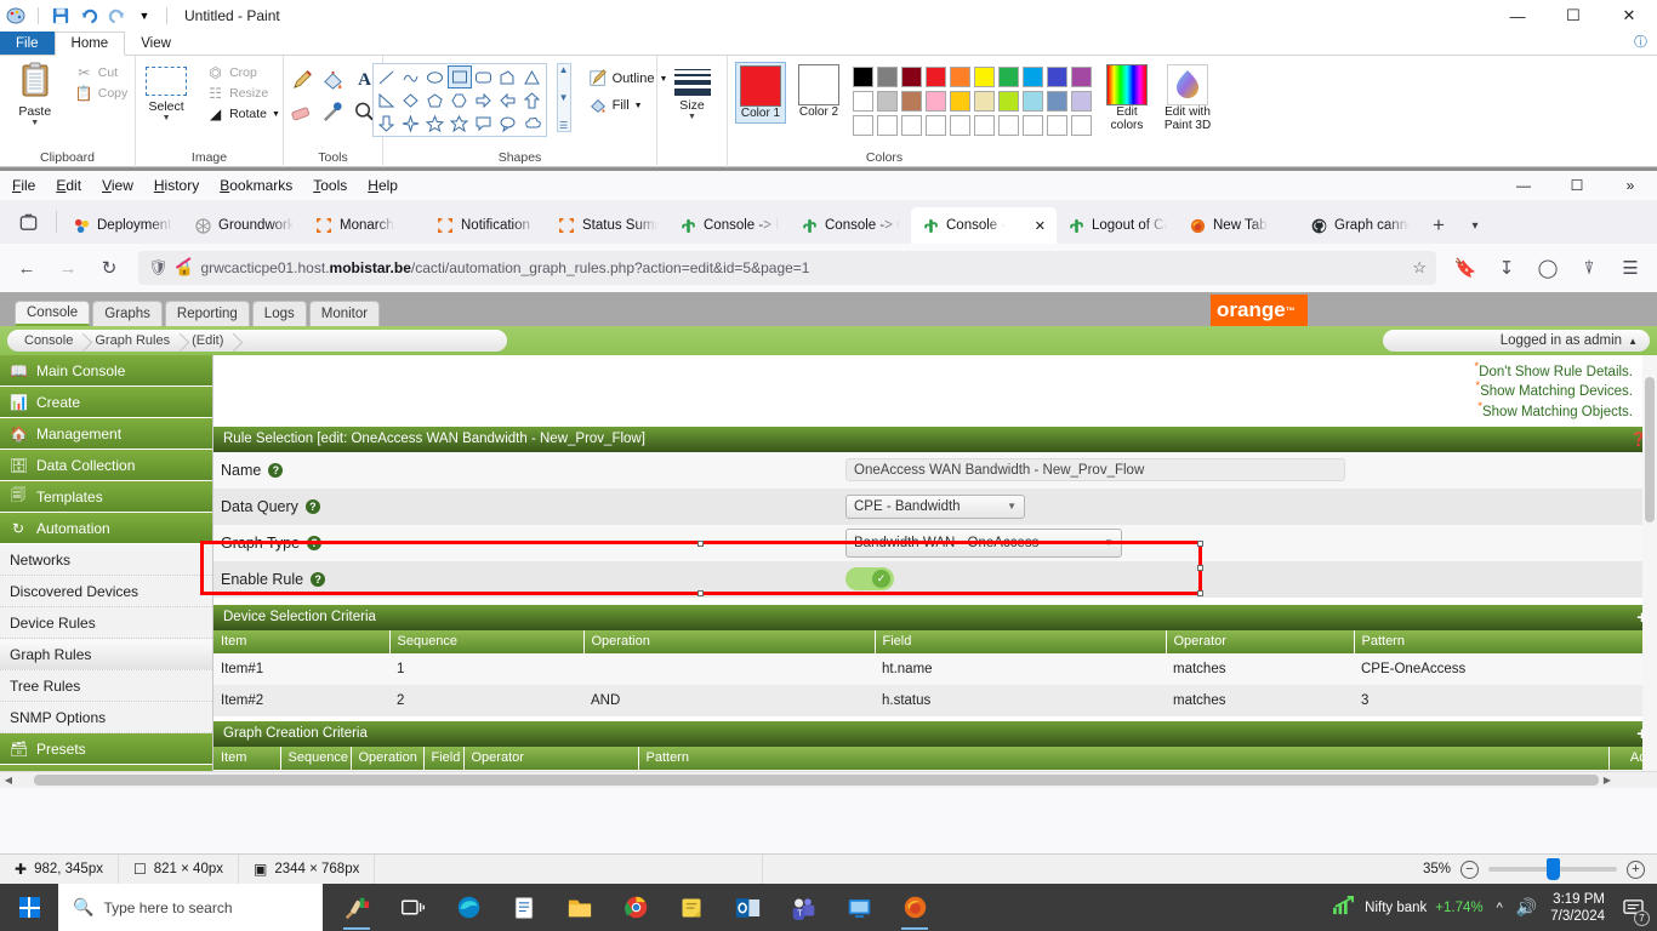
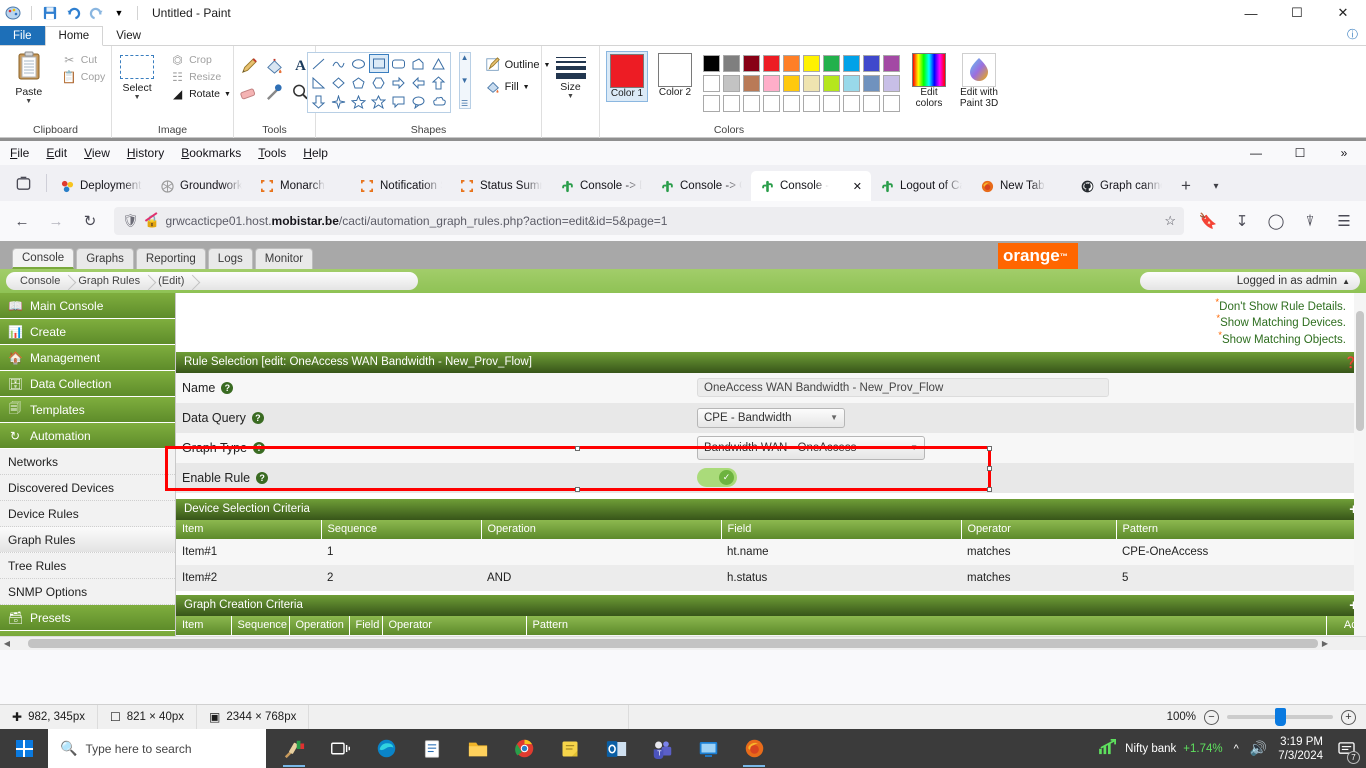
  ▼
  Untitled - Paint
  —
  ☐
  ✕
  File
  Home
  View
  ⓘ
  Paste
  ✂
  Cut
  📋
  Copy
  Clipboard
  Select
  ⏣
  Crop
  ☷
  Resize
  ◢
  Rotate
  Image
  A
  Tools
  ▲
  ▼
  ☰
  Outline
  Fill
  Shapes
  Size
  Color 1
  Color 2
  Edit colors
  Edit with Paint 3D
  Colors
  File
  Edit
  View
  History
  Bookmarks
  Tools
  Help
  —
  ☐
  »
  Deployment
  Groundwork
  Monarch
  Notification
  Status Sum
  Console ->
  Console ->
  Console -
  ✕
  Logout of C
  New Tab
  Graph cann
  +
  ▾
  ←
  →
  ↻
  🛡
  🔒
  grwcacticpe01.host.mobistar.be/cacti/automation_graph_rules.php?action=edit&id=5&page=1
  ☆
  🔖
  ↧
  ◯
  ⍒
  ☰
  Console
  Graphs
  Reporting
  Logs
  Monitor
  orange
  ™
  Console
  Graph Rules
  (Edit)
  Logged in as admin
  ▲
  📖
  Main Console
  📊
  Create
  🏠
  Management
  🗄
  Data Collection
  🗐
  Templates
  ↻
  Automation
  Networks
  Discovered Devices
  Device Rules
  Graph Rules
  Tree Rules
  SNMP Options
  🗃
  Presets
  *Don't Show Rule Details.
  *Show Matching Devices.
  *Show Matching Objects.
  Rule Selection [edit: OneAccess WAN Bandwidth - New_Prov_Flow]
  ❓
  Name
  ?
  OneAccess WAN Bandwidth - New_Prov_Flow
  Data Query
  ?
  CPE - Bandwidth
  ▼
  Graph Type
  ?
  Bandwidth WAN - OneAccess
  ▼
  Enable Rule
  ?
  ✓
  Device Selection Criteria
  Item	Sequence	Operation	Field	Operator	Pattern
  Item#1	1		ht.name	matches	CPE-OneAccess
- Item#2	2	AND	h.status	matches	3
+ Item#2	2	AND	h.status	matches	5
  Graph Creation Criteria
  Item	Sequence	Operation	Field	Operator	Pattern	A
  ◀
  ▶
  ✚
  982, 345px
  ☐
  821 × 40px
  ▣
  2344 × 768px
- 35%
+ 100%
  −
  +
  🔍
  Type here to search
  Nifty bank
  +1.74%
  ^
  🔊
  3:19 PM
  7/3/2024
  7
